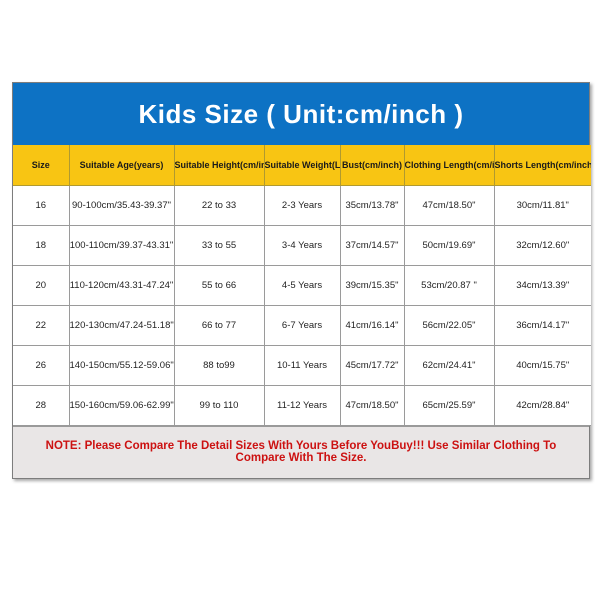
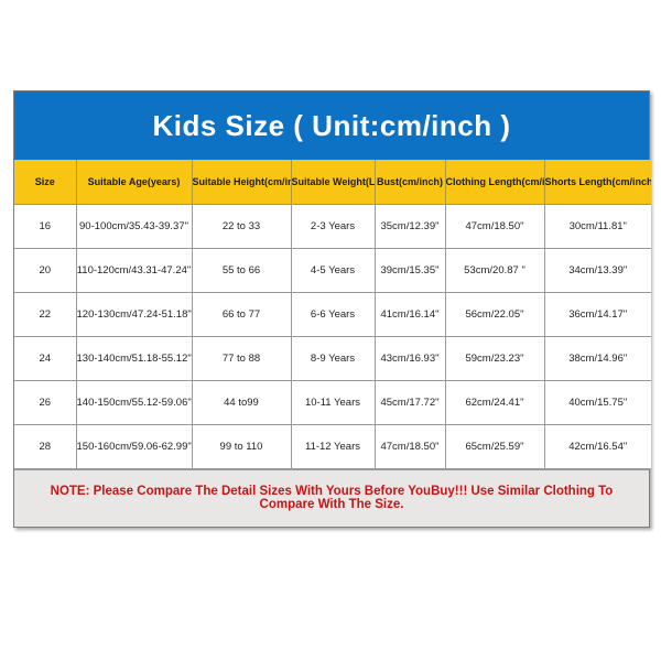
  Kids Size ( Unit:cm/inch )
  Size	Suitable Age(years)	Suitable Height(cm/i	Suitable Weight(L	Bust(cm/inch)	Clothing Length(cm/i	Shorts Length(cm/inch
- 16	90-100cm/35.43-39.37"	22 to 33	2-3 Years	35cm/13.78"	47cm/18.50"	30cm/11.81"
+ 16	90-100cm/35.43-39.37"	22 to 33	2-3 Years	35cm/12.39"	47cm/18.50"	30cm/11.81"
- 18	100-110cm/39.37-43.31"	33 to 55	3-4 Years	37cm/14.57"	50cm/19.69"	32cm/12.60"
  20	110-120cm/43.31-47.24"	55 to 66	4-5 Years	39cm/15.35"	53cm/20.87 "	34cm/13.39"
- 22	120-130cm/47.24-51.18"	66 to 77	6-7 Years	41cm/16.14"	56cm/22.05"	36cm/14.17"
+ 22	120-130cm/47.24-51.18"	66 to 77	6-6 Years	41cm/16.14"	56cm/22.05"	36cm/14.17"
+ 24	130-140cm/51.18-55.12"	77 to 88	8-9 Years	43cm/16.93"	59cm/23.23"	38cm/14.96"
- 26	140-150cm/55.12-59.06"	88 to99	10-11 Years	45cm/17.72"	62cm/24.41"	40cm/15.75"
+ 26	140-150cm/55.12-59.06"	44 to99	10-11 Years	45cm/17.72"	62cm/24.41"	40cm/15.75"
- 28	150-160cm/59.06-62.99"	99 to 110	11-12 Years	47cm/18.50"	65cm/25.59"	42cm/28.84"
+ 28	150-160cm/59.06-62.99"	99 to 110	11-12 Years	47cm/18.50"	65cm/25.59"	42cm/16.54"
  NOTE: Please Compare The Detail Sizes With Yours Before YouBuy!!! Use Similar Clothing To Compare With The Size.
